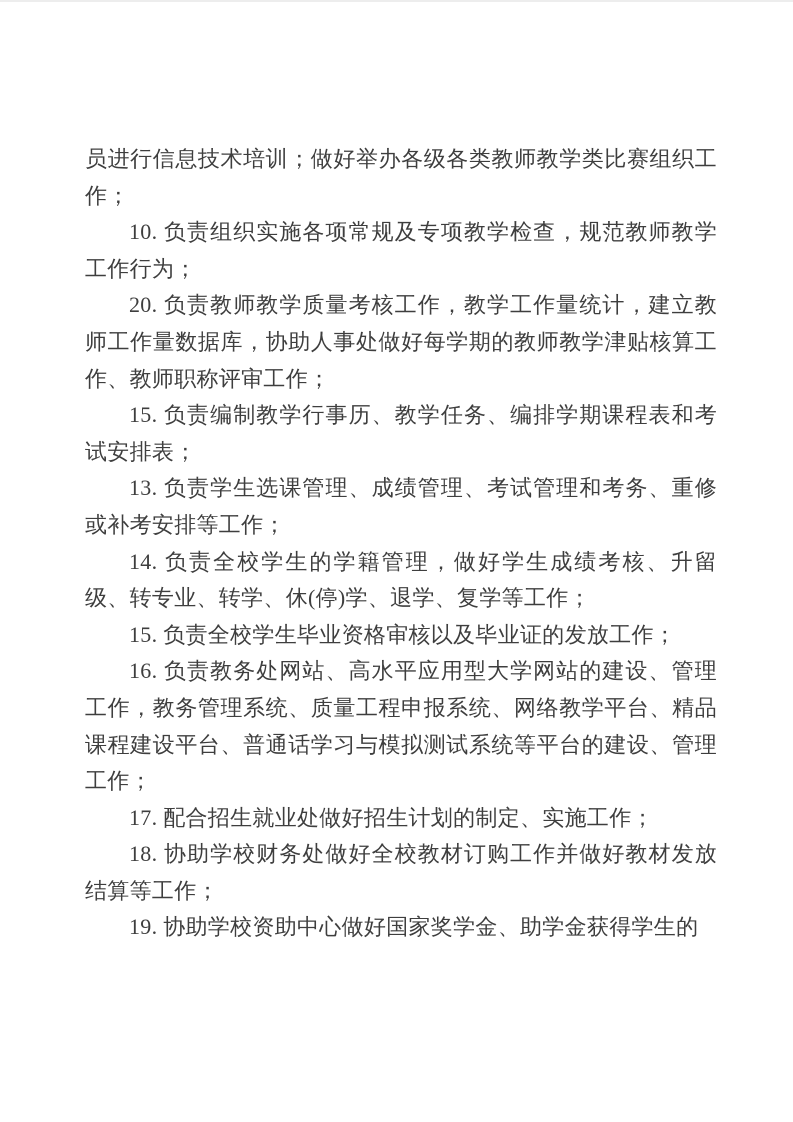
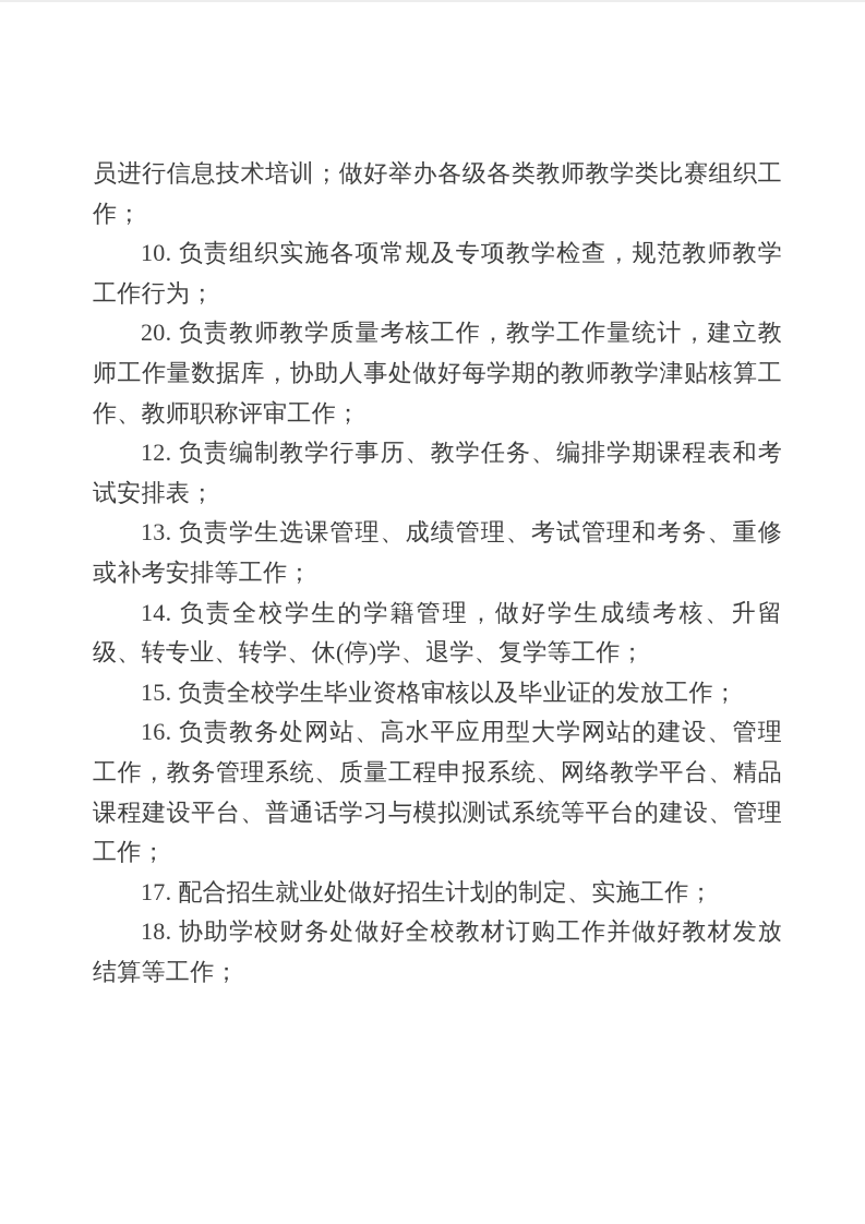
  员进行信息技术培训；做好举办各级各类教师教学类比赛组织工作；
  10. 负责组织实施各项常规及专项教学检查，规范教师教学工作行为；
  20. 负责教师教学质量考核工作，教学工作量统计，建立教师工作量数据库，协助人事处做好每学期的教师教学津贴核算工作、教师职称评审工作；
- 15. 负责编制教学行事历、教学任务、编排学期课程表和考试安排表；
+ 12. 负责编制教学行事历、教学任务、编排学期课程表和考试安排表；
  13. 负责学生选课管理、成绩管理、考试管理和考务、重修或补考安排等工作；
  14. 负责全校学生的学籍管理，做好学生成绩考核、升留级、转专业、转学、休(停)学、退学、复学等工作；
  15. 负责全校学生毕业资格审核以及毕业证的发放工作；
  16. 负责教务处网站、高水平应用型大学网站的建设、管理工作，教务管理系统、质量工程申报系统、网络教学平台、精品课程建设平台、普通话学习与模拟测试系统等平台的建设、管理工作；
  17. 配合招生就业处做好招生计划的制定、实施工作；
  18. 协助学校财务处做好全校教材订购工作并做好教材发放结算等工作；
- 19. 协助学校资助中心做好国家奖学金、助学金获得学生的
